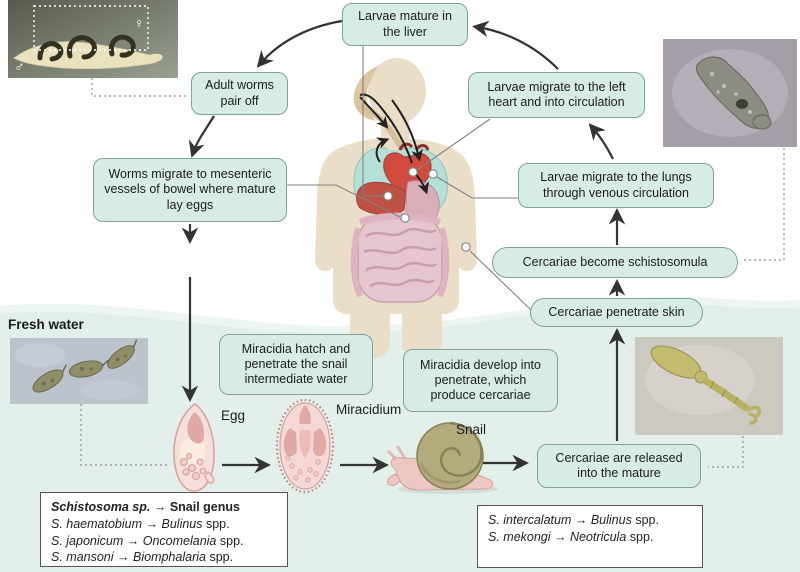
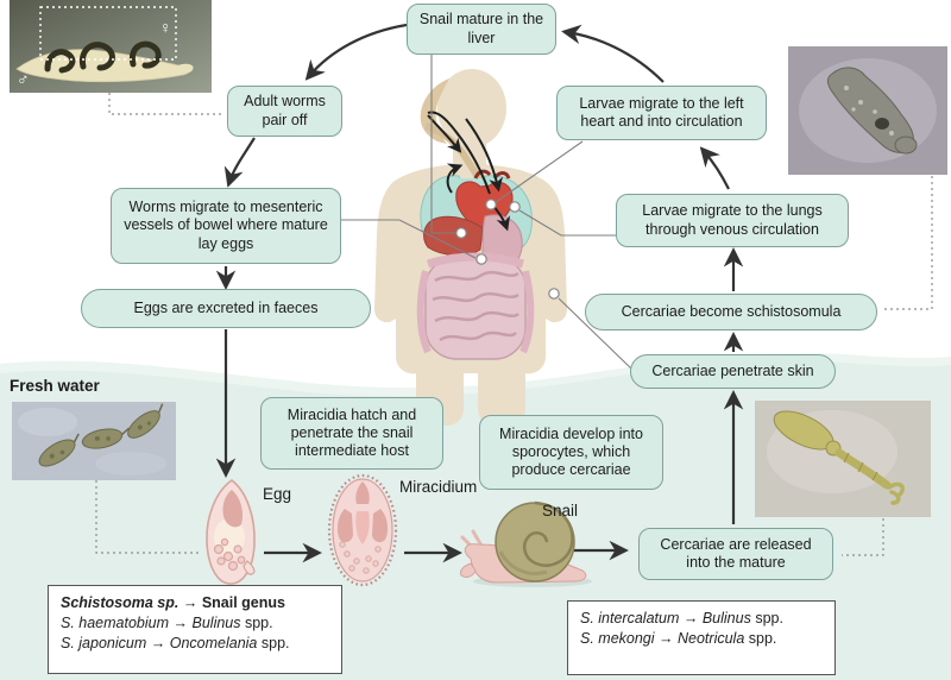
  ♀
  ♂
- Larvae mature in the liver
+ Snail mature in the liver
  Adult worms pair off
  Larvae migrate to the left heart and into circulation
  Worms migrate to mesenteric vessels of bowel where mature lay eggs
+ Eggs are excreted in faeces
  Larvae migrate to the lungs through venous circulation
  Cercariae become schistosomula
  Cercariae penetrate skin
- Miracidia hatch and penetrate the snail intermediate water
+ Miracidia hatch and penetrate the snail intermediate host
- Miracidia develop into penetrate, which produce cercariae
+ Miracidia develop into sporocytes, which produce cercariae
  Cercariae are released into the mature
  Fresh water
  Egg
  Miracidium
  Snail
  Schistosoma sp. → Snail genus
  S. haematobium → Bulinus spp.
  S. japonicum → Oncomelania spp.
- S. mansoni → Biomphalaria spp.
  S. intercalatum → Bulinus spp.
  S. mekongi → Neotricula spp.
